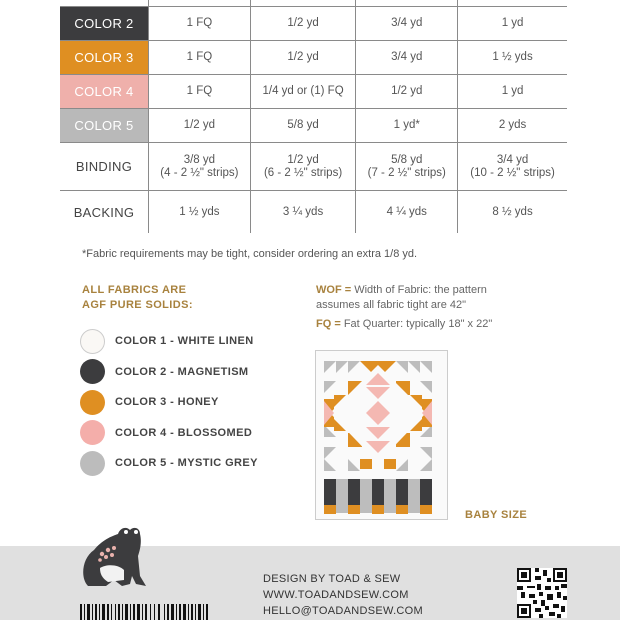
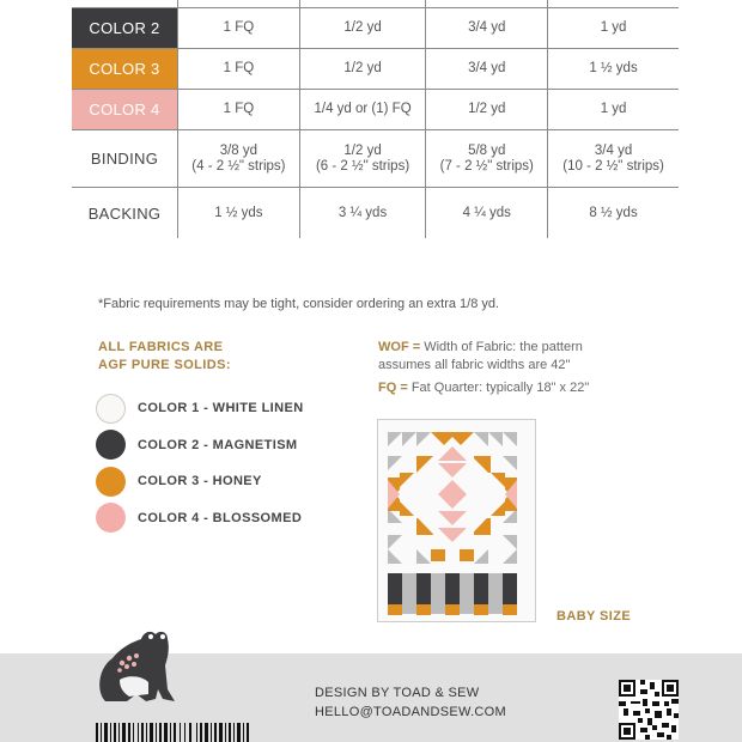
  COLOR 2	1 FQ	1/2 yd	3/4 yd	1 yd
  COLOR 3	1 FQ	1/2 yd	3/4 yd	1 ½ yds
  COLOR 4	1 FQ	1/4 yd or (1) FQ	1/2 yd	1 yd
- COLOR 5	1/2 yd	5/8 yd	1 yd*	2 yds
  BINDING	3/8 yd(4 - 2 ½" strips)	1/2 yd(6 - 2 ½" strips)	5/8 yd(7 - 2 ½" strips)	3/4 yd(10 - 2 ½" strips)
  BACKING	1 ½ yds	3 ¼ yds	4 ¼ yds	8 ½ yds
  *Fabric requirements may be tight, consider ordering an extra 1/8 yd.
  ALL FABRICS ARE
  AGF PURE SOLIDS:
  COLOR 1 - WHITE LINEN
  COLOR 2 - MAGNETISM
  COLOR 3 - HONEY
  COLOR 4 - BLOSSOMED
- COLOR 5 - MYSTIC GREY
- WOF = Width of Fabric: the pattern assumes all fabric tight are 42"
+ WOF = Width of Fabric: the pattern assumes all fabric widths are 42"
  FQ = Fat Quarter: typically 18" x 22"
  BABY SIZE
  DESIGN BY TOAD & SEW
- WWW.TOADANDSEW.COM
  HELLO@TOADANDSEW.COM
